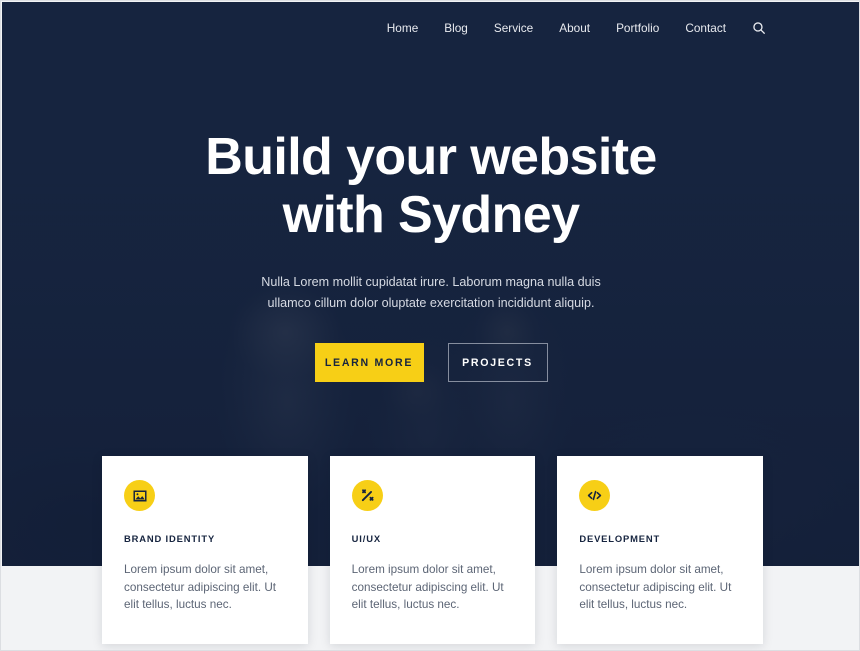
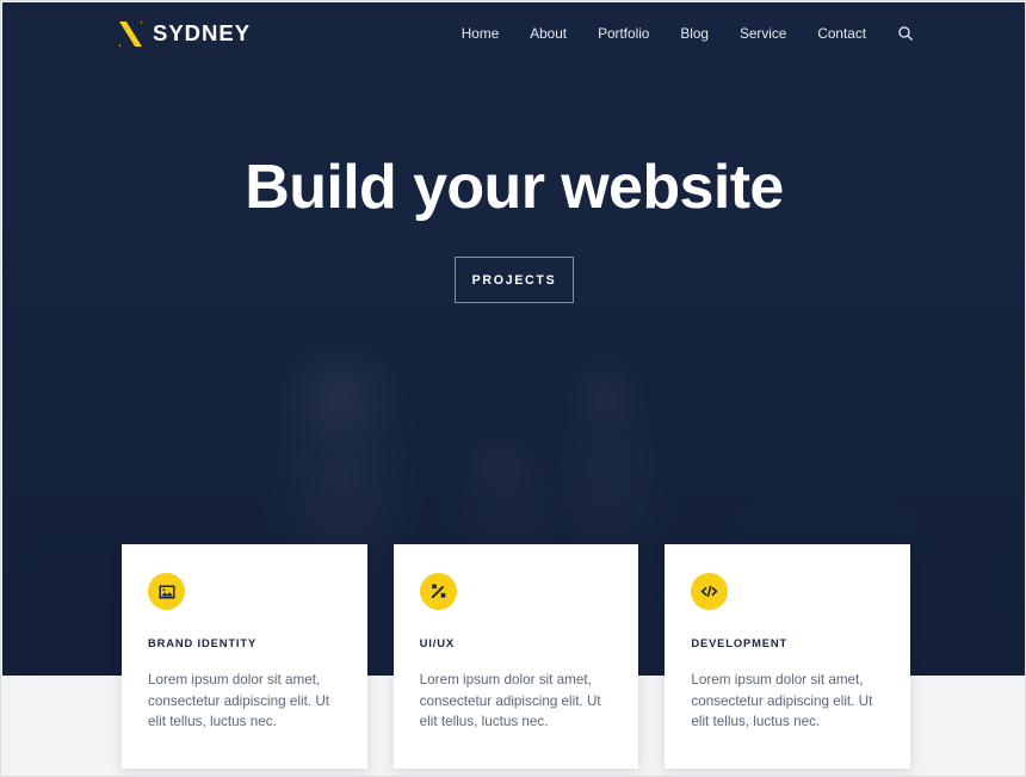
+ SYDNEY
  Home
- Blog
+ About
- Service
+ Portfolio
- About
+ Blog
- Portfolio
+ Service
  Contact
  Build your website
- with Sydney
- Nulla Lorem mollit cupidatat irure. Laborum magna nulla duis ullamco cillum dolor oluptate exercitation incididunt aliquip.
- LEARN MORE
  PROJECTS
  BRAND IDENTITY
  Lorem ipsum dolor sit amet, consectetur adipiscing elit. Ut elit tellus, luctus nec.
  UI/UX
  Lorem ipsum dolor sit amet, consectetur adipiscing elit. Ut elit tellus, luctus nec.
  DEVELOPMENT
  Lorem ipsum dolor sit amet, consectetur adipiscing elit. Ut elit tellus, luctus nec.
